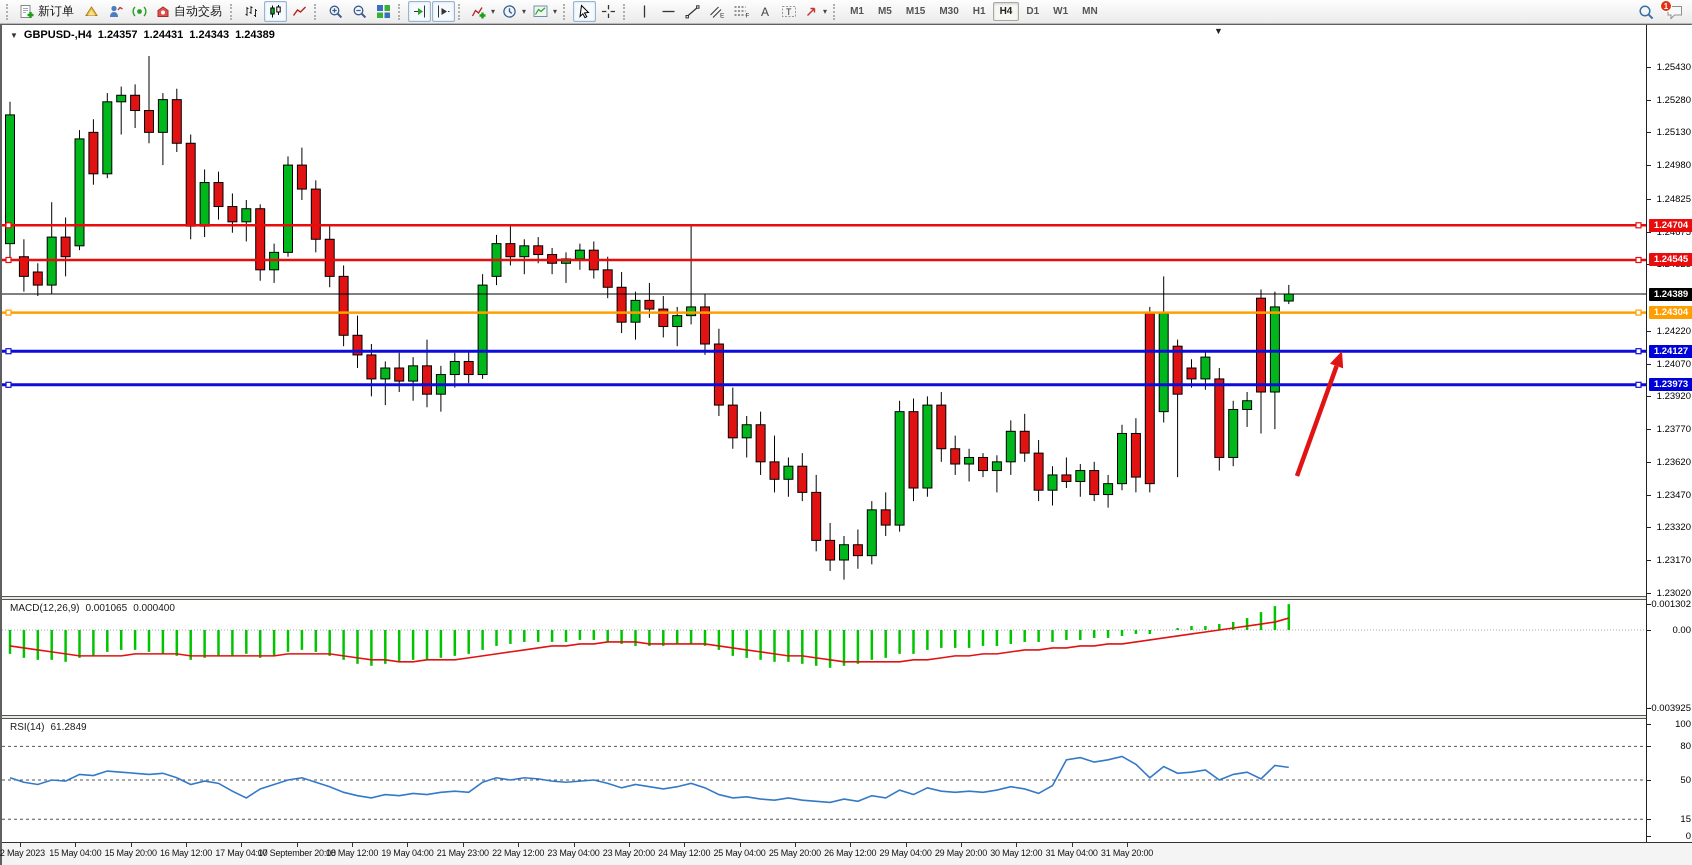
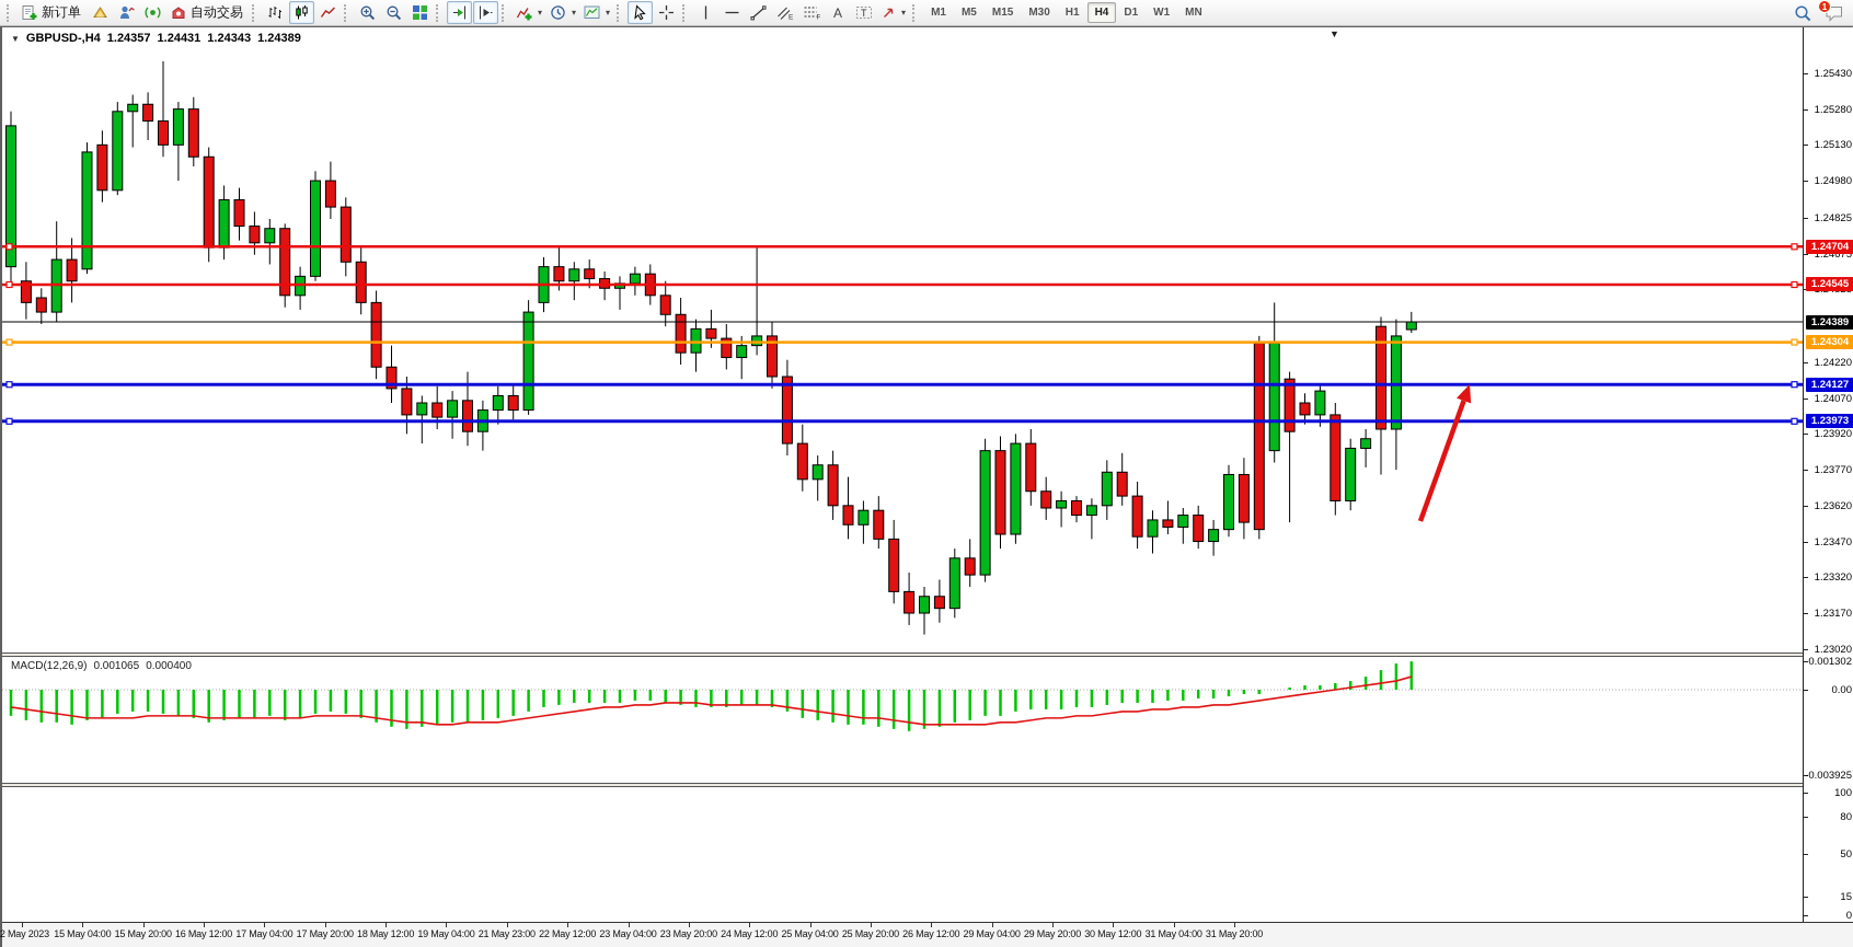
  新订单
  自动交易
  ▾
  ▾
  ▾
  A
  T
  ▾
  M1
  M5
  M15
  M30
  H1
  H4
  D1
  W1
  MN
  1
  ▼
  GBPUSD-,H4
  1.24357
  1.24431
  1.24343
  1.24389
  ▼
  MACD(12,26,9)
  0.001065
  0.000400
- RSI(14)
- 61.2849
  1.25430
  1.25280
  1.25130
  1.24980
  1.24825
  1.24675
  1.24220
  1.24070
  1.23920
  1.23770
  1.23620
  1.23470
  1.23320
  1.23170
  1.23020
  0.001302
  0.00
  -0.003925
  100
  80
  50
  15
  0
  1.24704
  1.24545
  1.24389
  1.24304
  1.24127
  1.23973
  2 May 2023
  15 May 04:00
  15 May 20:00
  16 May 12:00
  17 May 04:00
- 17 September 20:00
+ 17 May 20:00
  18 May 12:00
  19 May 04:00
  21 May 23:00
  22 May 12:00
  23 May 04:00
  23 May 20:00
  24 May 12:00
  25 May 04:00
  25 May 20:00
  26 May 12:00
  29 May 04:00
  29 May 20:00
  30 May 12:00
  31 May 04:00
  31 May 20:00
